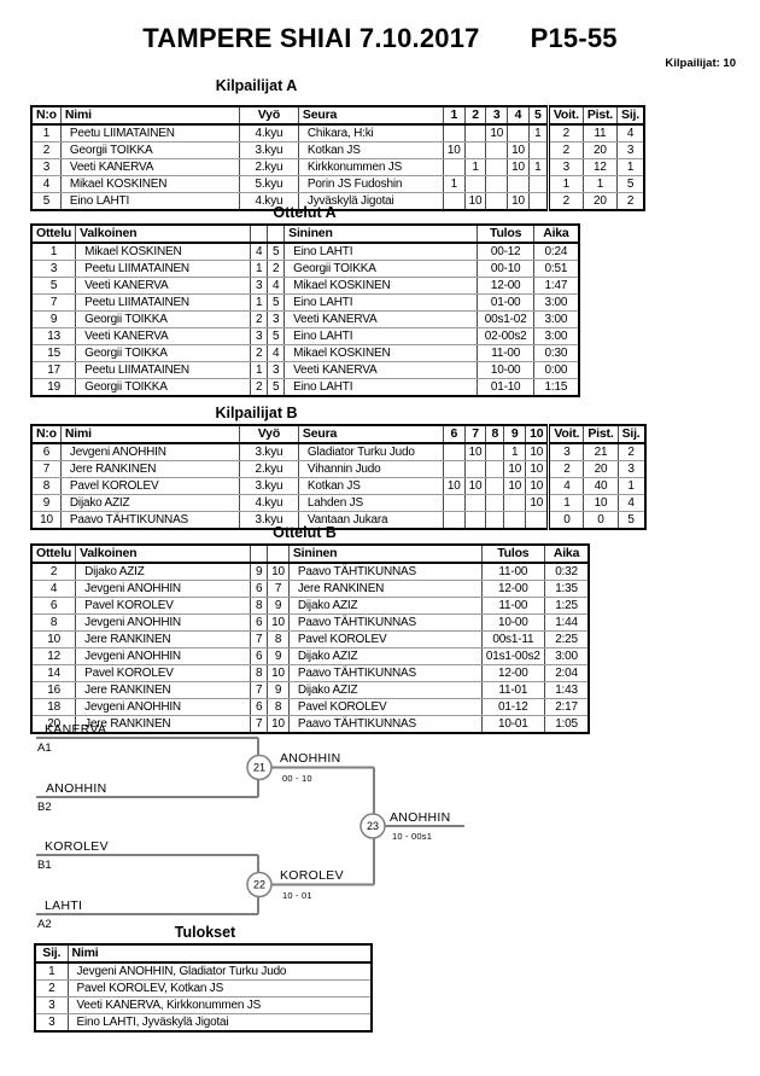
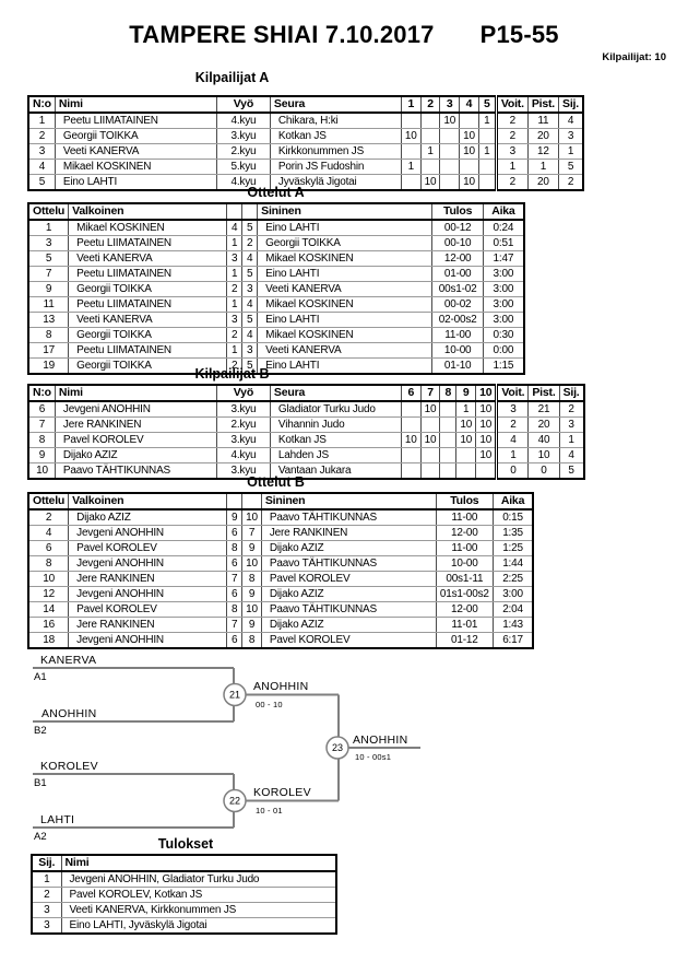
  TAMPERE SHIAI 7.10.2017 P15-55
  Kilpailijat: 10
  Kilpailijat A
  N:o	Nimi	Vyö	Seura	1	2	3	4	5	Voit.	Pist.	Sij.
  1	Peetu LIIMATAINEN	4.kyu	Chikara, H:ki			10		1	2	11	4
  2	Georgii TOIKKA	3.kyu	Kotkan JS	10			10		2	20	3
  3	Veeti KANERVA	2.kyu	Kirkkonummen JS		1		10	1	3	12	1
  4	Mikael KOSKINEN	5.kyu	Porin JS Fudoshin	1					1	1	5
  5	Eino LAHTI	4.kyu	Jyväskylä Jigotai		10		10		2	20	2
  Ottelut A
  Ottelu	Valkoinen			Sininen	Tulos	Aika
  1	Mikael KOSKINEN	4	5	Eino LAHTI	00-12	0:24
  3	Peetu LIIMATAINEN	1	2	Georgii TOIKKA	00-10	0:51
  5	Veeti KANERVA	3	4	Mikael KOSKINEN	12-00	1:47
  7	Peetu LIIMATAINEN	1	5	Eino LAHTI	01-00	3:00
  9	Georgii TOIKKA	2	3	Veeti KANERVA	00s1-02	3:00
+ 11	Peetu LIIMATAINEN	1	4	Mikael KOSKINEN	00-02	3:00
  13	Veeti KANERVA	3	5	Eino LAHTI	02-00s2	3:00
- 15	Georgii TOIKKA	2	4	Mikael KOSKINEN	11-00	0:30
+ 8	Georgii TOIKKA	2	4	Mikael KOSKINEN	11-00	0:30
  17	Peetu LIIMATAINEN	1	3	Veeti KANERVA	10-00	0:00
  19	Georgii TOIKKA	2	5	Eino LAHTI	01-10	1:15
  Kilpailijat B
  N:o	Nimi	Vyö	Seura	6	7	8	9	10	Voit.	Pist.	Sij.
  6	Jevgeni ANOHHIN	3.kyu	Gladiator Turku Judo		10		1	10	3	21	2
  7	Jere RANKINEN	2.kyu	Vihannin Judo				10	10	2	20	3
  8	Pavel KOROLEV	3.kyu	Kotkan JS	10	10		10	10	4	40	1
  9	Dijako AZIZ	4.kyu	Lahden JS					10	1	10	4
  10	Paavo TÄHTIKUNNAS	3.kyu	Vantaan Jukara						0	0	5
  Ottelut B
  Ottelu	Valkoinen			Sininen	Tulos	Aika
- 2	Dijako AZIZ	9	10	Paavo TÄHTIKUNNAS	11-00	0:32
+ 2	Dijako AZIZ	9	10	Paavo TÄHTIKUNNAS	11-00	0:15
  4	Jevgeni ANOHHIN	6	7	Jere RANKINEN	12-00	1:35
  6	Pavel KOROLEV	8	9	Dijako AZIZ	11-00	1:25
  8	Jevgeni ANOHHIN	6	10	Paavo TÄHTIKUNNAS	10-00	1:44
  10	Jere RANKINEN	7	8	Pavel KOROLEV	00s1-11	2:25
  12	Jevgeni ANOHHIN	6	9	Dijako AZIZ	01s1-00s2	3:00
  14	Pavel KOROLEV	8	10	Paavo TÄHTIKUNNAS	12-00	2:04
  16	Jere RANKINEN	7	9	Dijako AZIZ	11-01	1:43
- 18	Jevgeni ANOHHIN	6	8	Pavel KOROLEV	01-12	2:17
+ 18	Jevgeni ANOHHIN	6	8	Pavel KOROLEV	01-12	6:17
- 20	Jere RANKINEN	7	10	Paavo TÄHTIKUNNAS	10-01	1:05
  KANERVA
  A1
  ANOHHIN
  B2
  KOROLEV
  B1
  LAHTI
  A2
  21
  ANOHHIN
  00 - 10
  22
  KOROLEV
  10 - 01
  23
  ANOHHIN
  10 - 00s1
  Tulokset
  Sij.	Nimi
  1	Jevgeni ANOHHIN, Gladiator Turku Judo
  2	Pavel KOROLEV, Kotkan JS
  3	Veeti KANERVA, Kirkkonummen JS
  3	Eino LAHTI, Jyväskylä Jigotai
